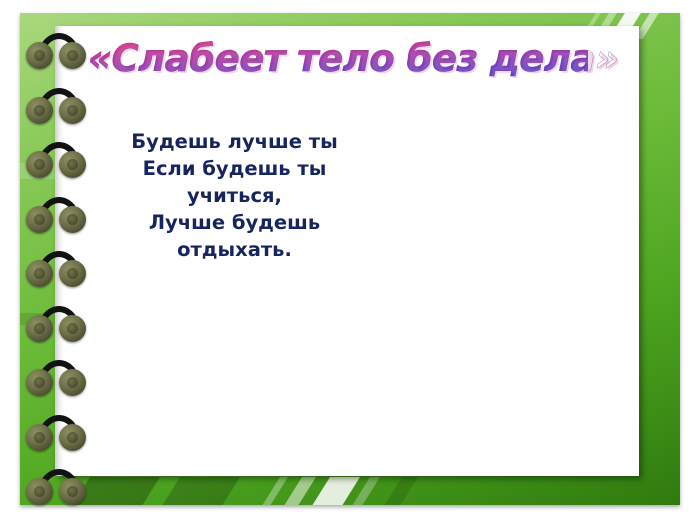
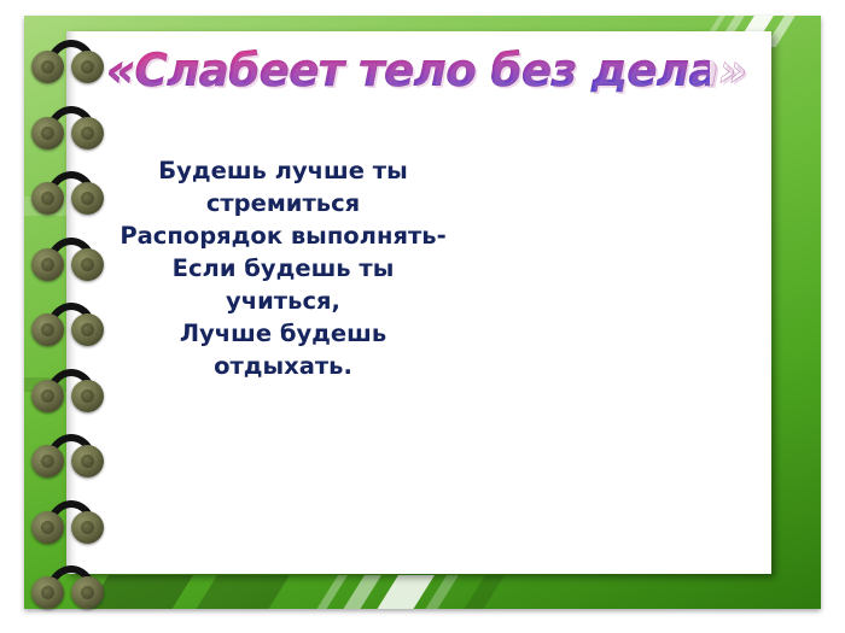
  «Слабеет тело без дела»
  Будешь лучше ты
+ стремиться
+ Распорядок выполнять-
  Если будешь ты
  учиться,
  Лучше будешь
  отдыхать.
